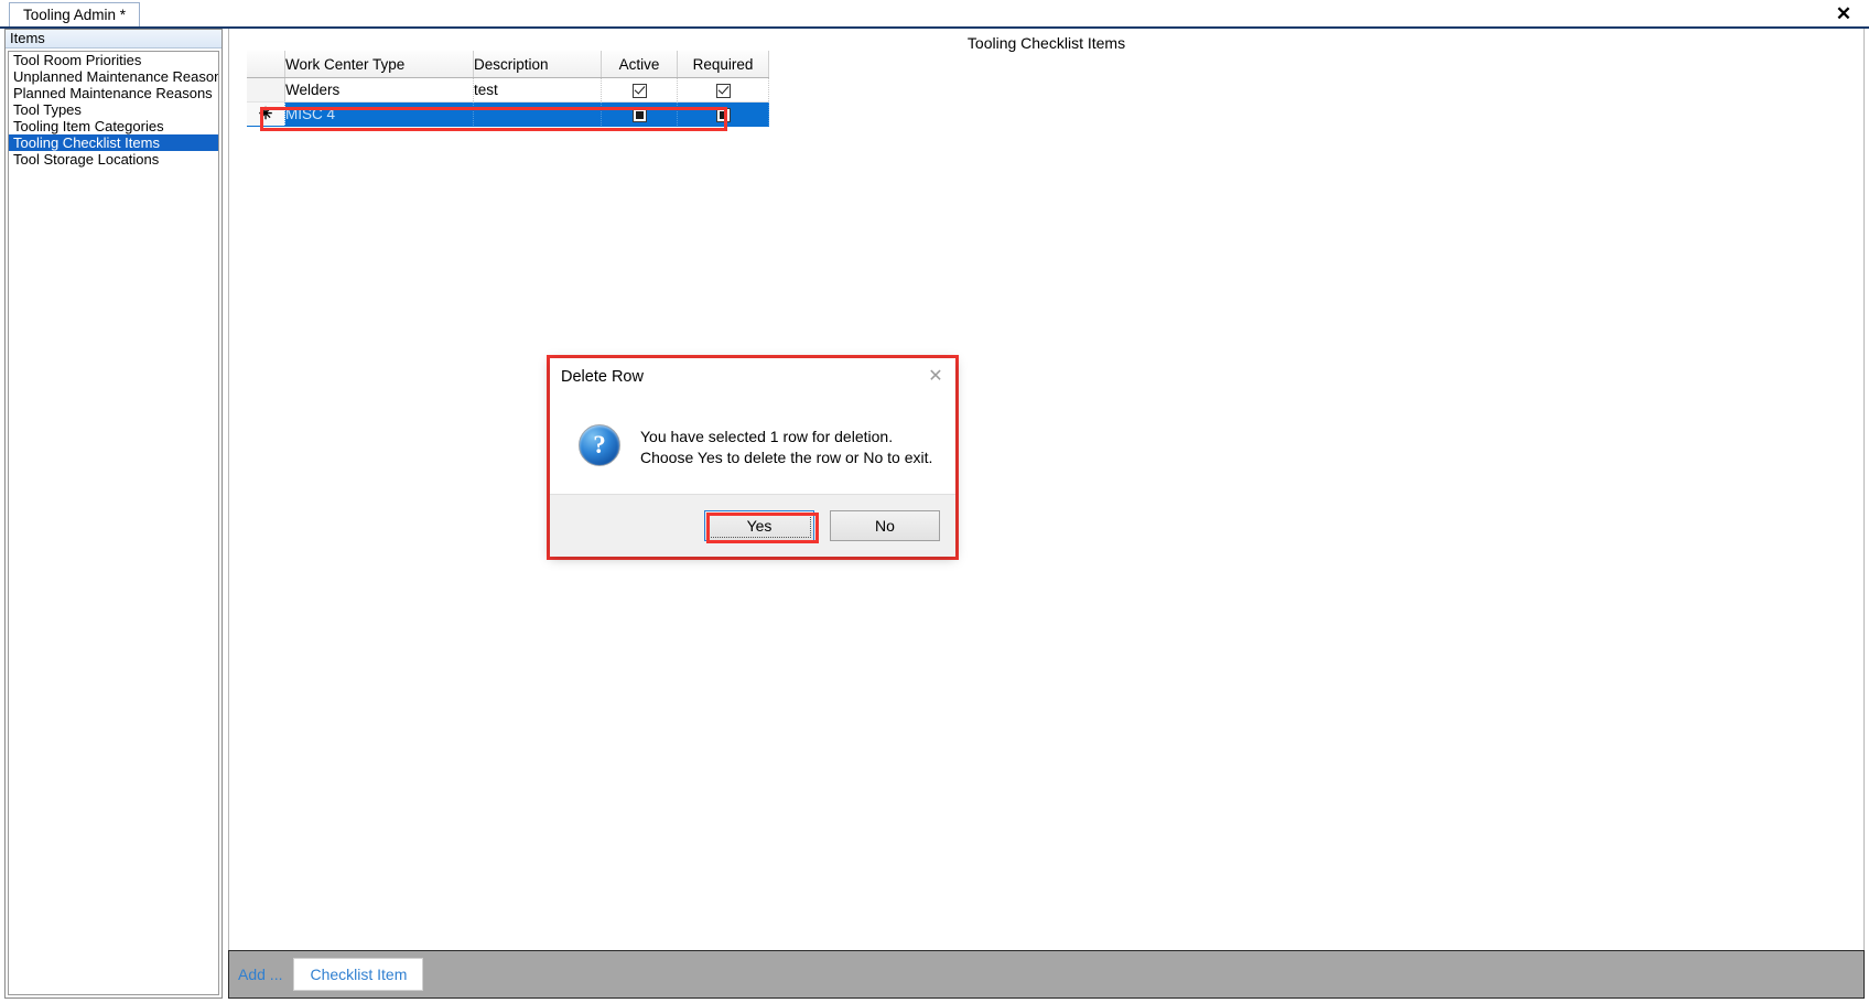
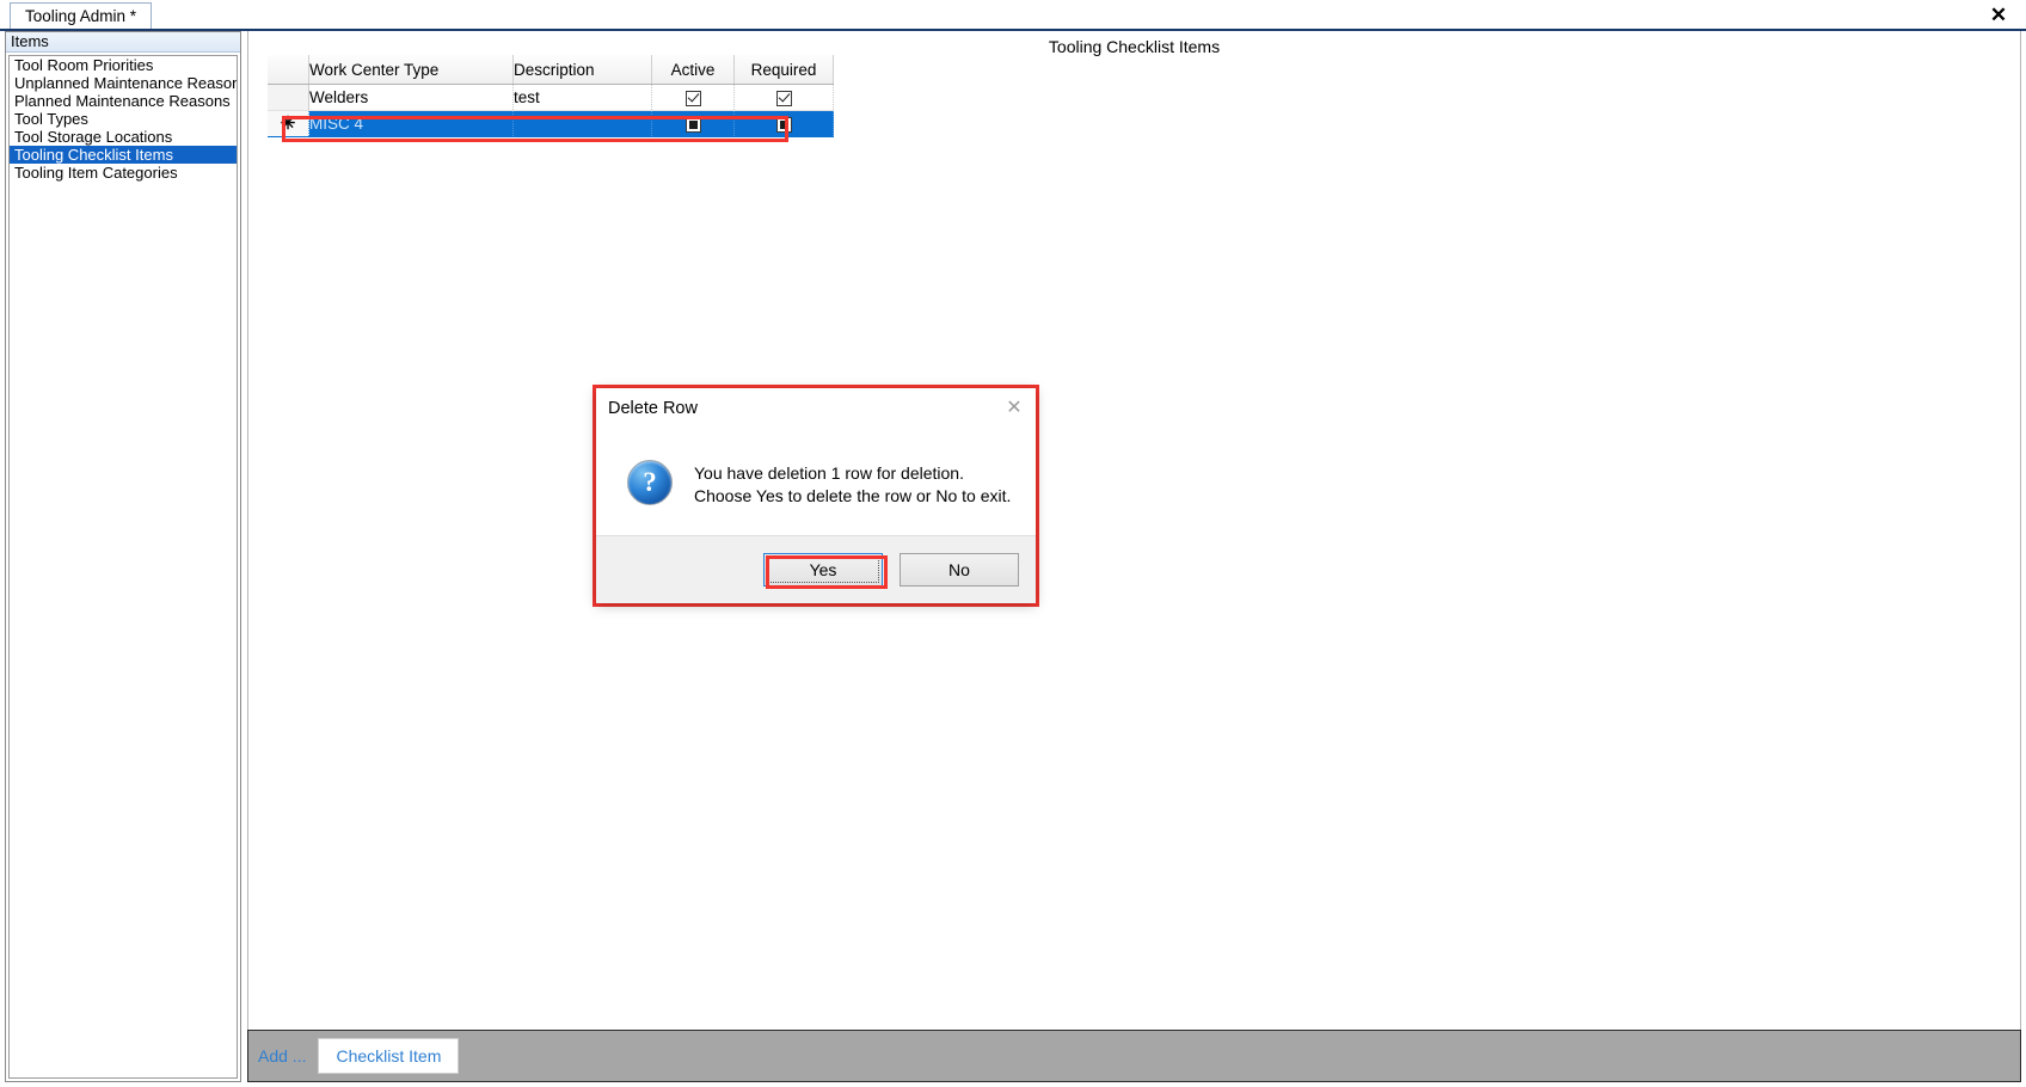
  Tooling Admin *
  ✕
  Items
  Tool Room Priorities
  Unplanned Maintenance Reason
  Planned Maintenance Reasons
  Tool Types
- Tooling Item Categories
+ Tool Storage Locations
  Tooling Checklist Items
- Tool Storage Locations
+ Tooling Item Categories
  Tooling Checklist Items
  	Work Center Type	Description	Active	Required
  	Welders	test
  ✳	MISC 4
  Add ...
  Checklist Item
  Delete Row
  ✕
  ?
- You have selected 1 row for deletion.
+ You have deletion 1 row for deletion.
  Choose Yes to delete the row or No to exit.
  Yes
  No
